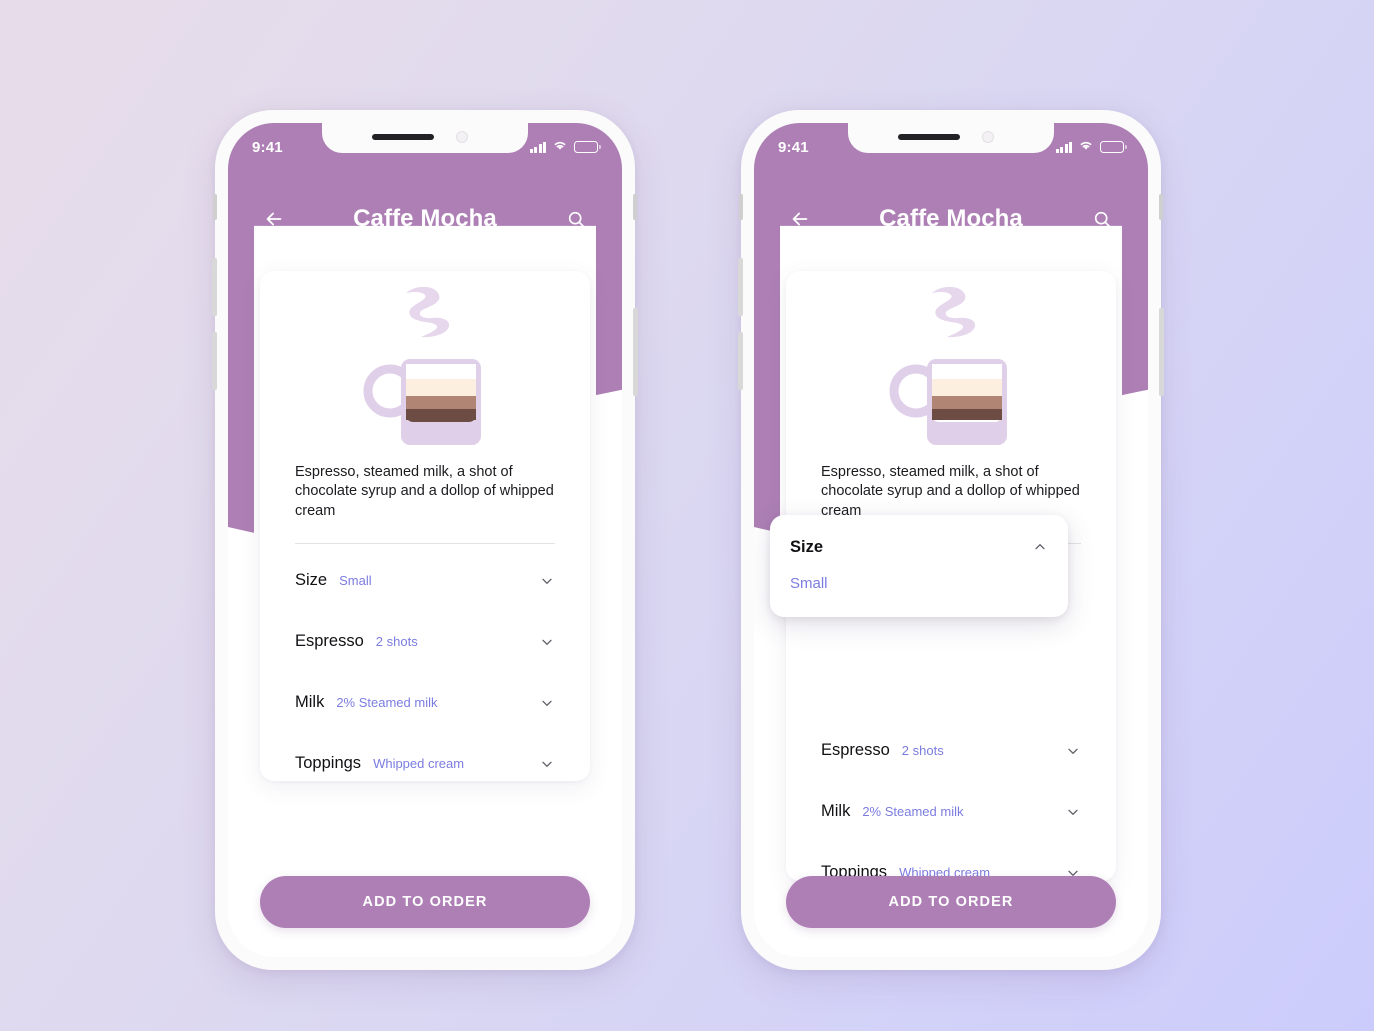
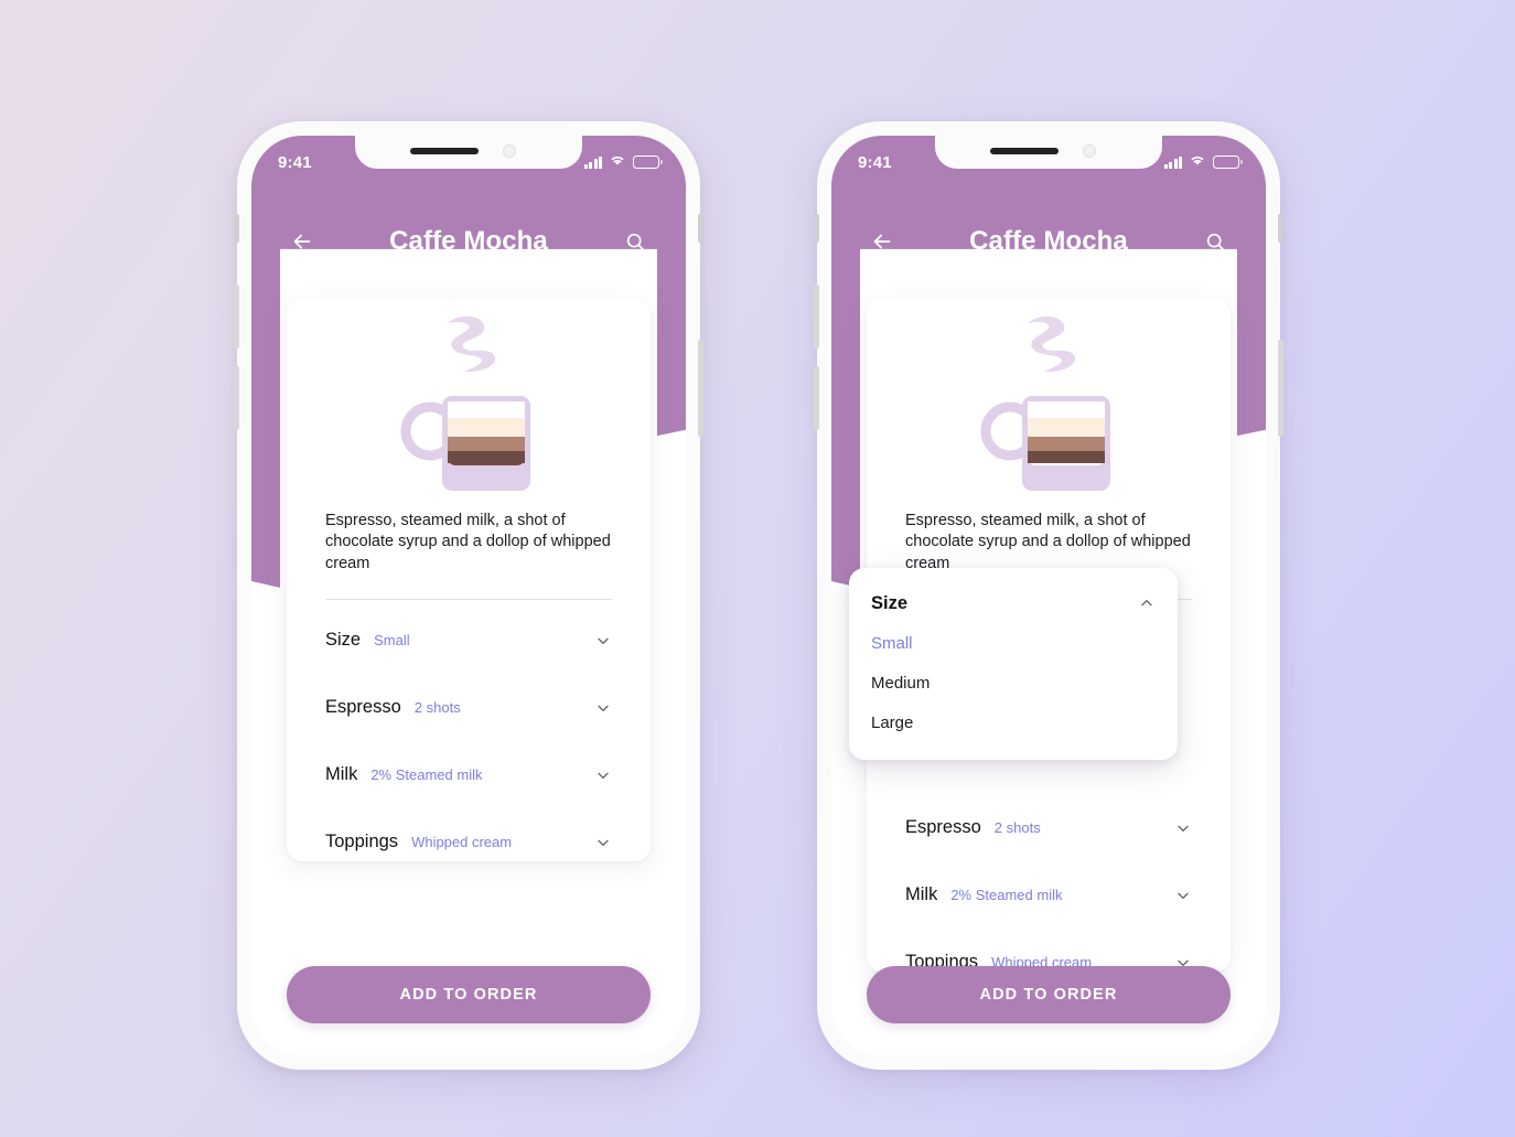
  9:41
  Caffe Mocha
  Espresso, steamed milk, a shot of chocolate syrup and a dollop of whipped cream
  Size
  Small
  Espresso
  2 shots
  Milk
  2% Steamed milk
  Toppings
  Whipped cream
  ADD TO ORDER
  9:41
  Caffe Mocha
  Espresso, steamed milk, a shot of chocolate syrup and a dollop of whipped cream
  Espresso
  2 shots
  Milk
  2% Steamed milk
  Toppings
  Whipped cream
  Size
  Small
+ Medium
+ Large
  ADD TO ORDER
